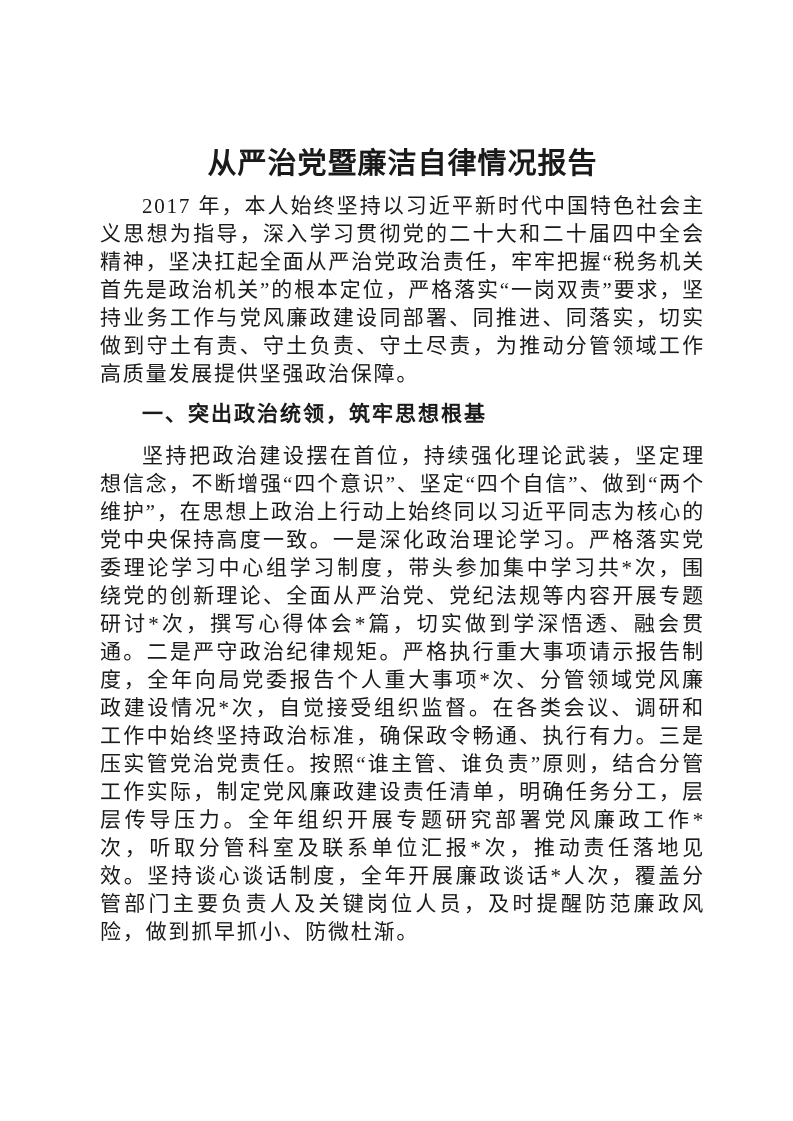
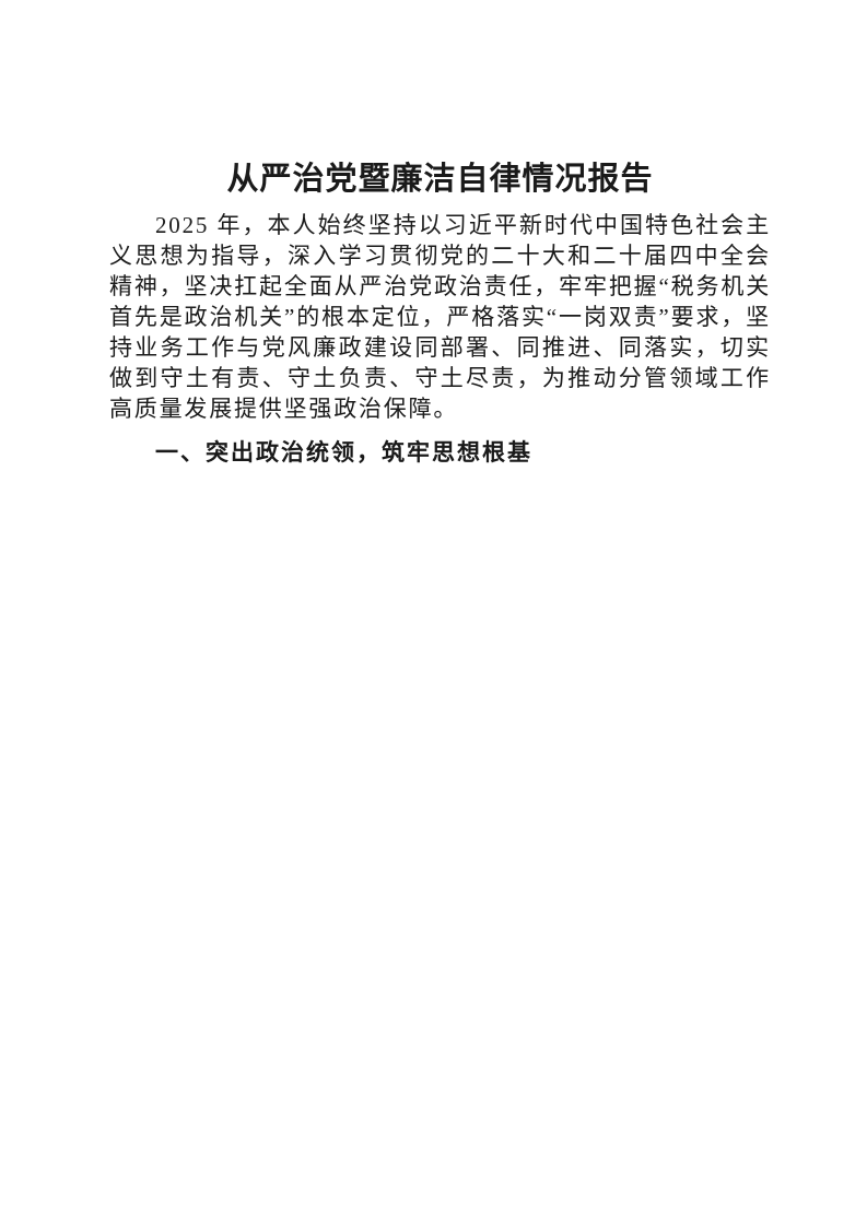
  从严治党暨廉洁自律情况报告
- 2017 年，本人始终坚持以习近平新时代中国特色社会主义思想为指导，深入学习贯彻党的二十大和二十届四中全会精神，坚决扛起全面从严治党政治责任，牢牢把握“税务机关首先是政治机关”的根本定位，严格落实“一岗双责”要求，坚持业务工作与党风廉政建设同部署、同推进、同落实，切实做到守土有责、守土负责、守土尽责，为推动分管领域工作高质量发展提供坚强政治保障。
+ 2025 年，本人始终坚持以习近平新时代中国特色社会主义思想为指导，深入学习贯彻党的二十大和二十届四中全会精神，坚决扛起全面从严治党政治责任，牢牢把握“税务机关首先是政治机关”的根本定位，严格落实“一岗双责”要求，坚持业务工作与党风廉政建设同部署、同推进、同落实，切实做到守土有责、守土负责、守土尽责，为推动分管领域工作高质量发展提供坚强政治保障。
  一、突出政治统领，筑牢思想根基
- 坚持把政治建设摆在首位，持续强化理论武装，坚定理想信念，不断增强“四个意识”、坚定“四个自信”、做到“两个维护”，在思想上政治上行动上始终同以习近平同志为核心的党中央保持高度一致。一是深化政治理论学习。严格落实党委理论学习中心组学习制度，带头参加集中学习共*次，围绕党的创新理论、全面从严治党、党纪法规等内容开展专题研讨*次，撰写心得体会*篇，切实做到学深悟透、融会贯通。二是严守政治纪律规矩。严格执行重大事项请示报告制度，全年向局党委报告个人重大事项*次、分管领域党风廉政建设情况*次，自觉接受组织监督。在各类会议、调研和工作中始终坚持政治标准，确保政令畅通、执行有力。三是压实管党治党责任。按照“谁主管、谁负责”原则，结合分管工作实际，制定党风廉政建设责任清单，明确任务分工，层层传导压力。全年组织开展专题研究部署党风廉政工作*次，听取分管科室及联系单位汇报*次，推动责任落地见效。坚持谈心谈话制度，全年开展廉政谈话*人次，覆盖分管部门主要负责人及关键岗位人员，及时提醒防范廉政风险，做到抓早抓小、防微杜渐。
